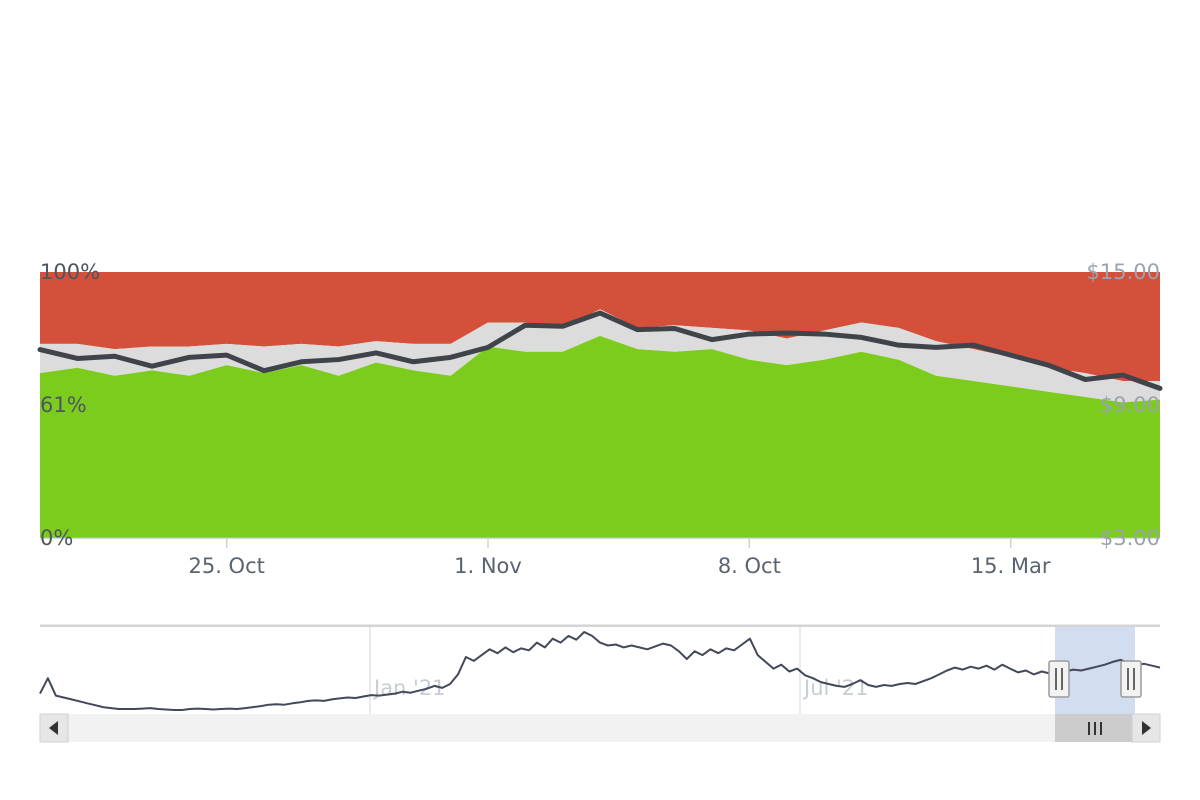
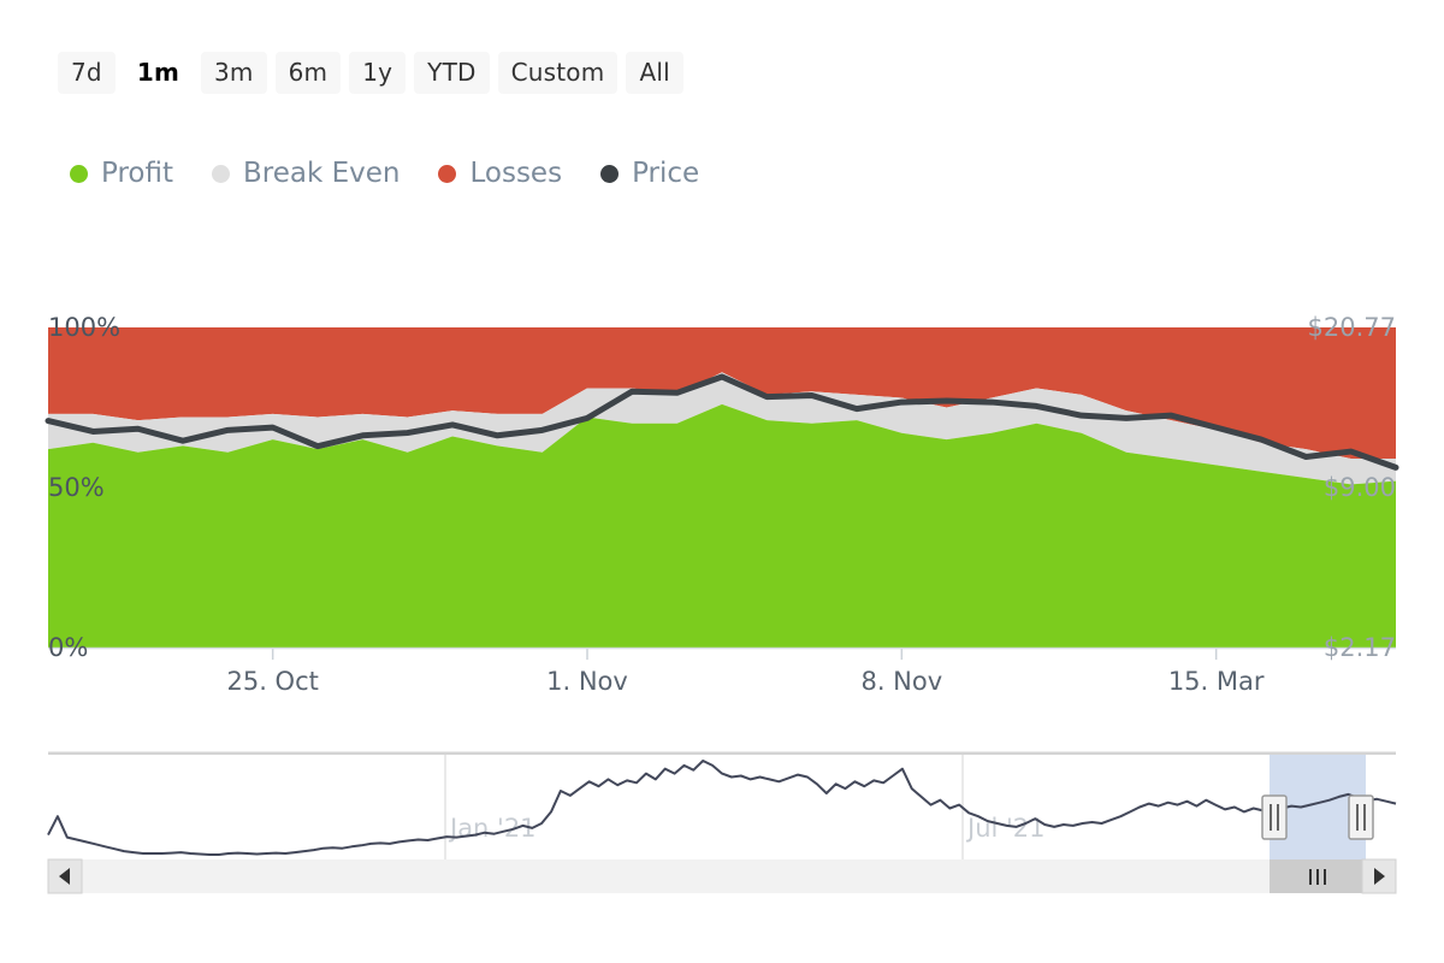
+ 7d
+ 1m
+ 3m
+ 6m
+ 1y
+ YTD
+ Custom
+ All
+ Profit
+ Break Even
+ Losses
+ Price
  0%
- 61%
+ 50%
  100%
- $3.00
+ $2.17
  $9.00
- $15.00
+ $20.77
  25. Oct
  1. Nov
- 8. Oct
+ 8. Nov
  15. Mar
  Jan '2
  Jul '21
